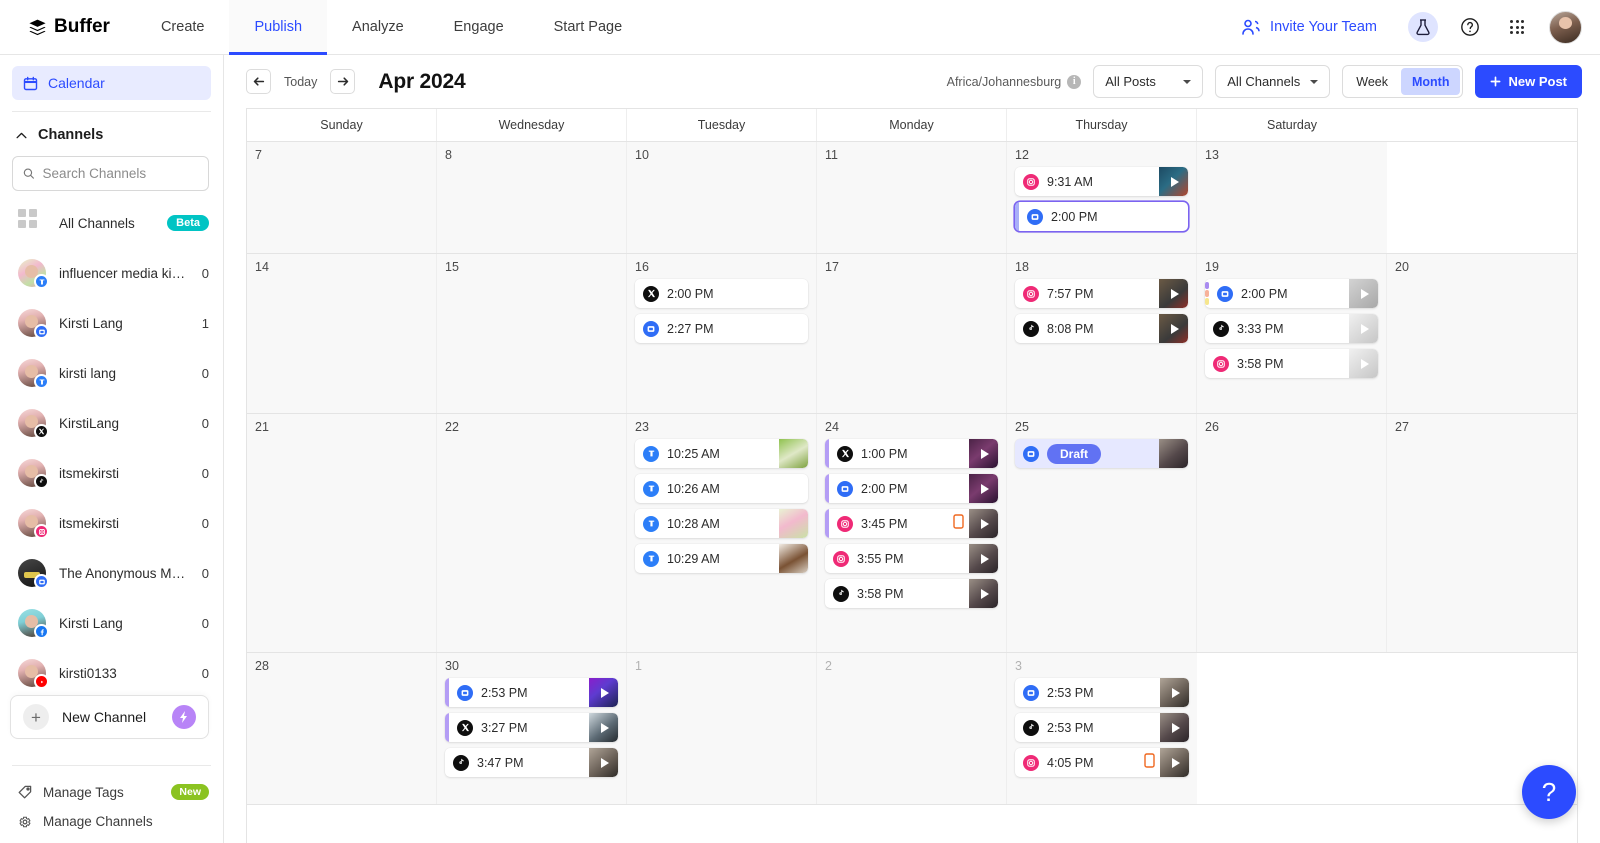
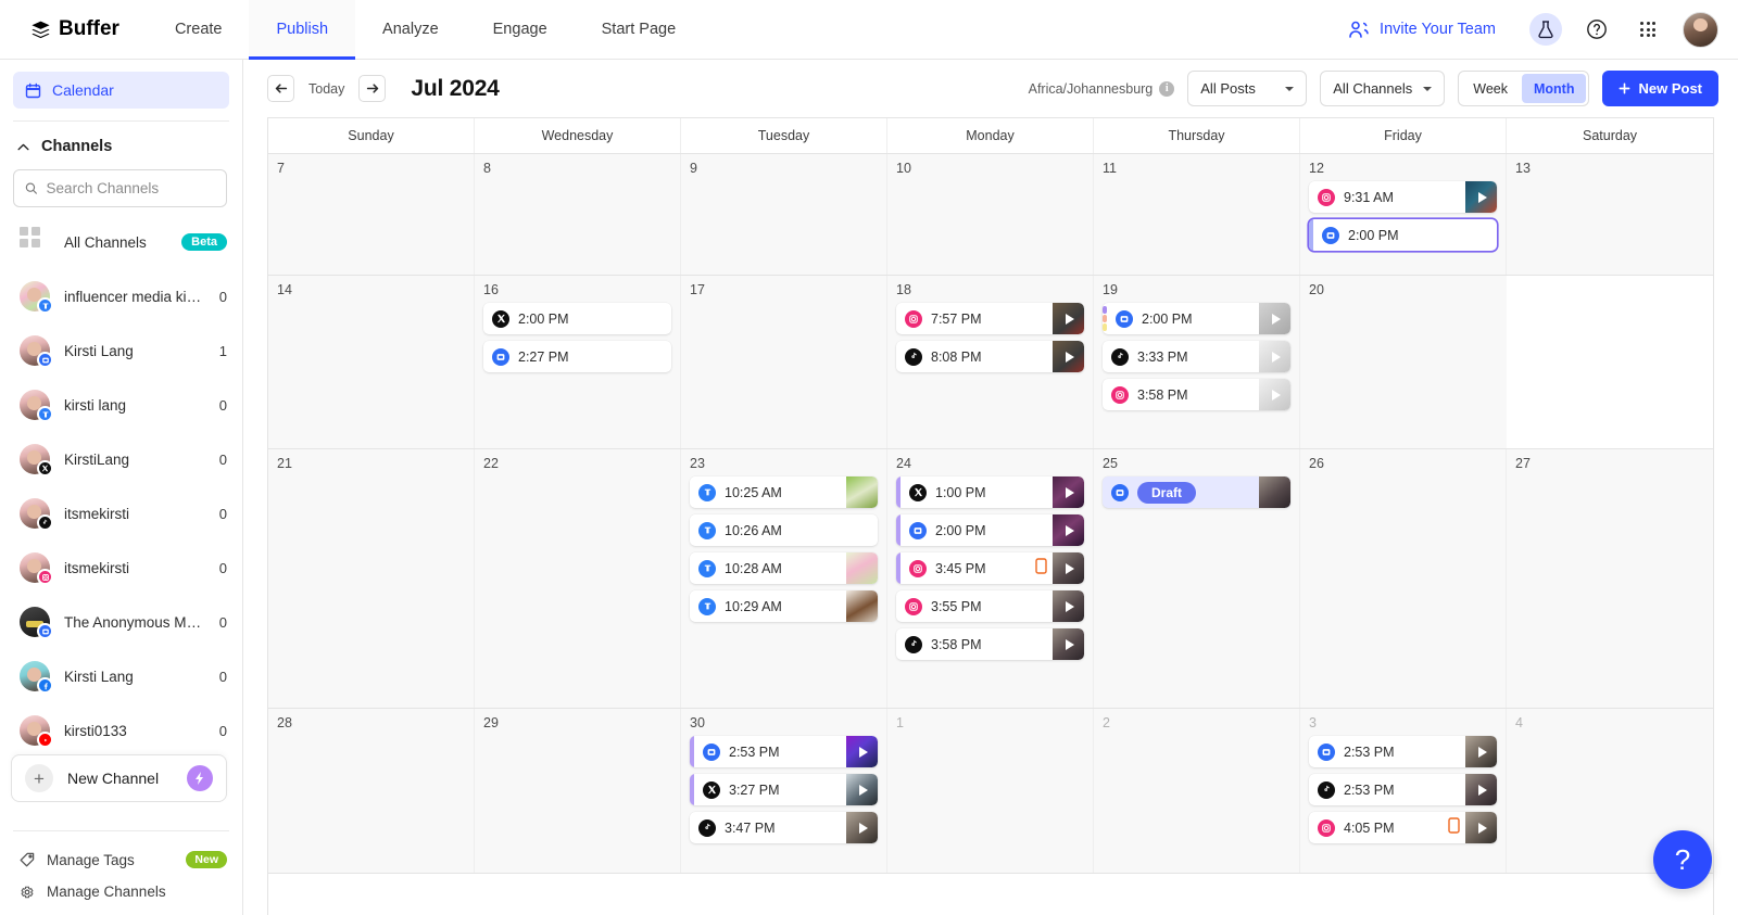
  Buffer
  Create
  Publish
  Analyze
  Engage
  Start Page
  Invite Your Team
  Calendar
  Channels
  Search Channels
  All Channels
  Beta
  influencer media kit te
  0
  Kirsti Lang
  1
  kirsti lang
  0
  KirstiLang
  0
  itsmekirsti
  0
  itsmekirsti
  0
  The Anonymous Mark
  0
  Kirsti Lang
  0
  kirsti0133
  0
  +
  New Channel
  Manage Tags
  New
  Manage Channels
  Today
- Apr 2024
+ Jul 2024
  Africa/Johannesburg
  i
  All Posts
  All Channels
  Week
  Month
  New Post
  Sunday
  Wednesday
  Tuesday
  Monday
  Thursday
+ Friday
  Saturday
  7
  8
+ 9
  10
  11
  12
  9:31 AM
  2:00 PM
  13
  14
- 15
  16
  2:00 PM
  2:27 PM
  17
  18
  7:57 PM
  8:08 PM
  19
  2:00 PM
  3:33 PM
  3:58 PM
  20
  21
  22
  23
  10:25 AM
  10:26 AM
  10:28 AM
  10:29 AM
  24
  1:00 PM
  2:00 PM
  3:45 PM
  3:55 PM
  3:58 PM
  25
  Draft
  26
  27
  28
+ 29
  30
  2:53 PM
  3:27 PM
  3:47 PM
  1
  2
  3
  2:53 PM
  2:53 PM
  4:05 PM
+ 4
  ?
